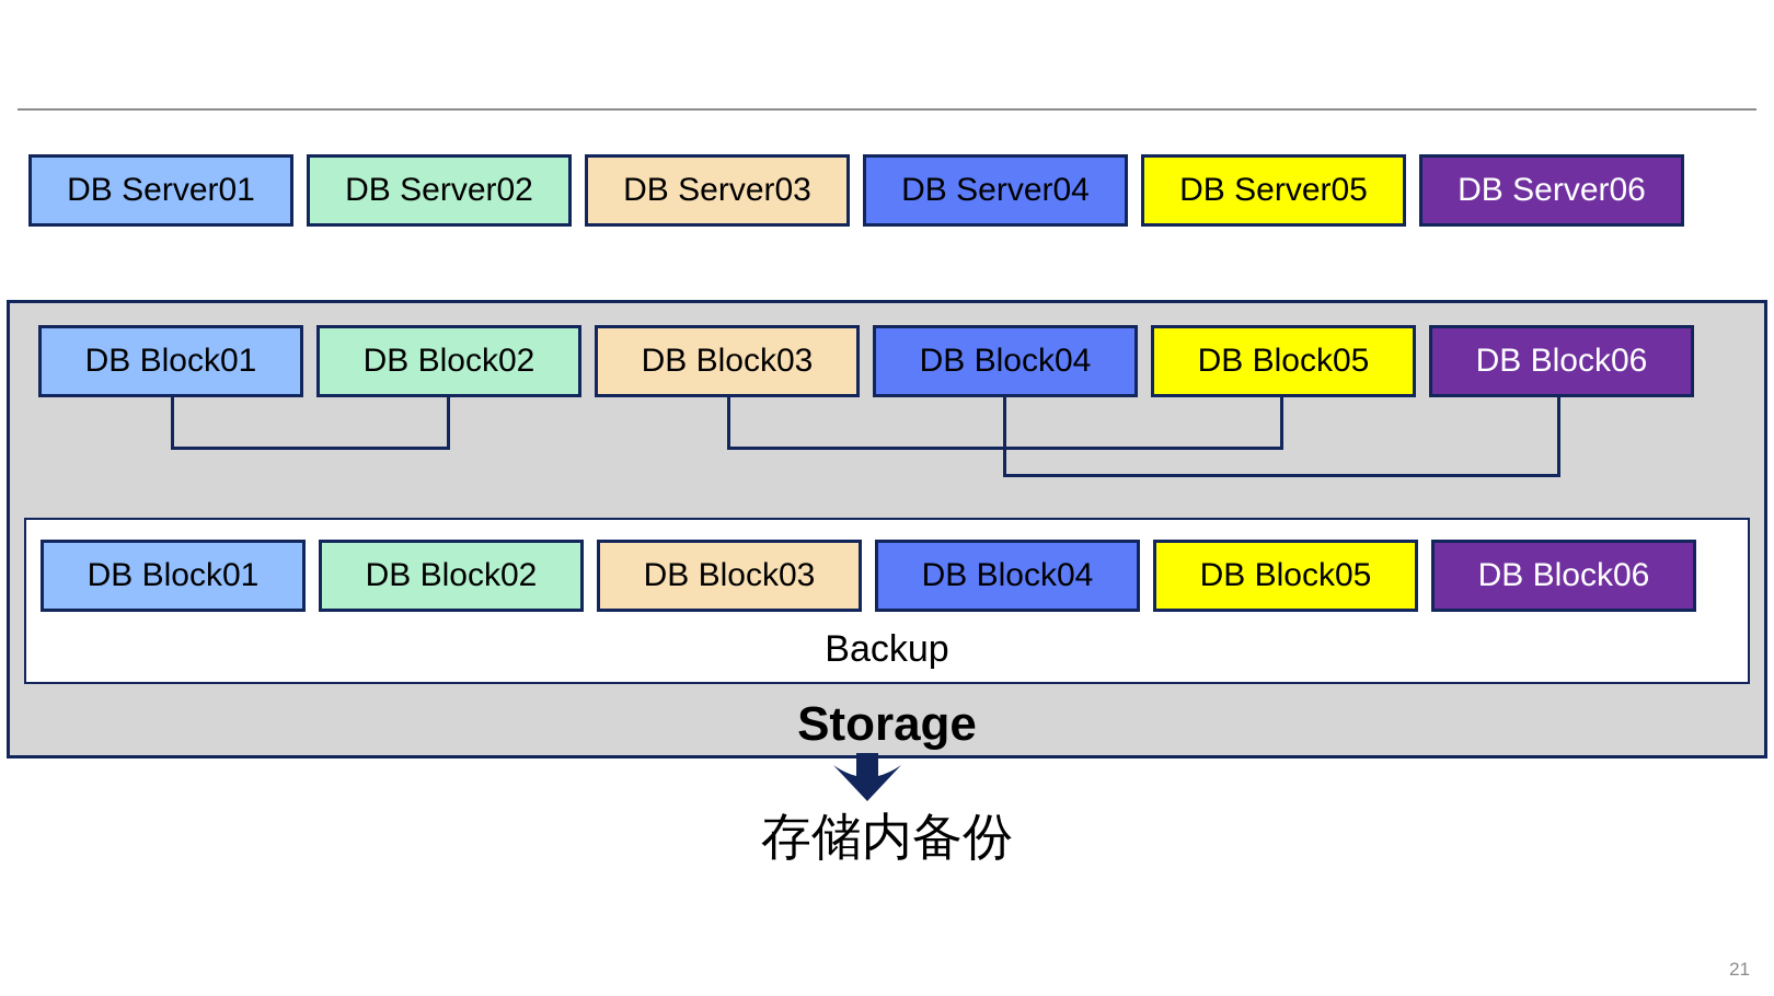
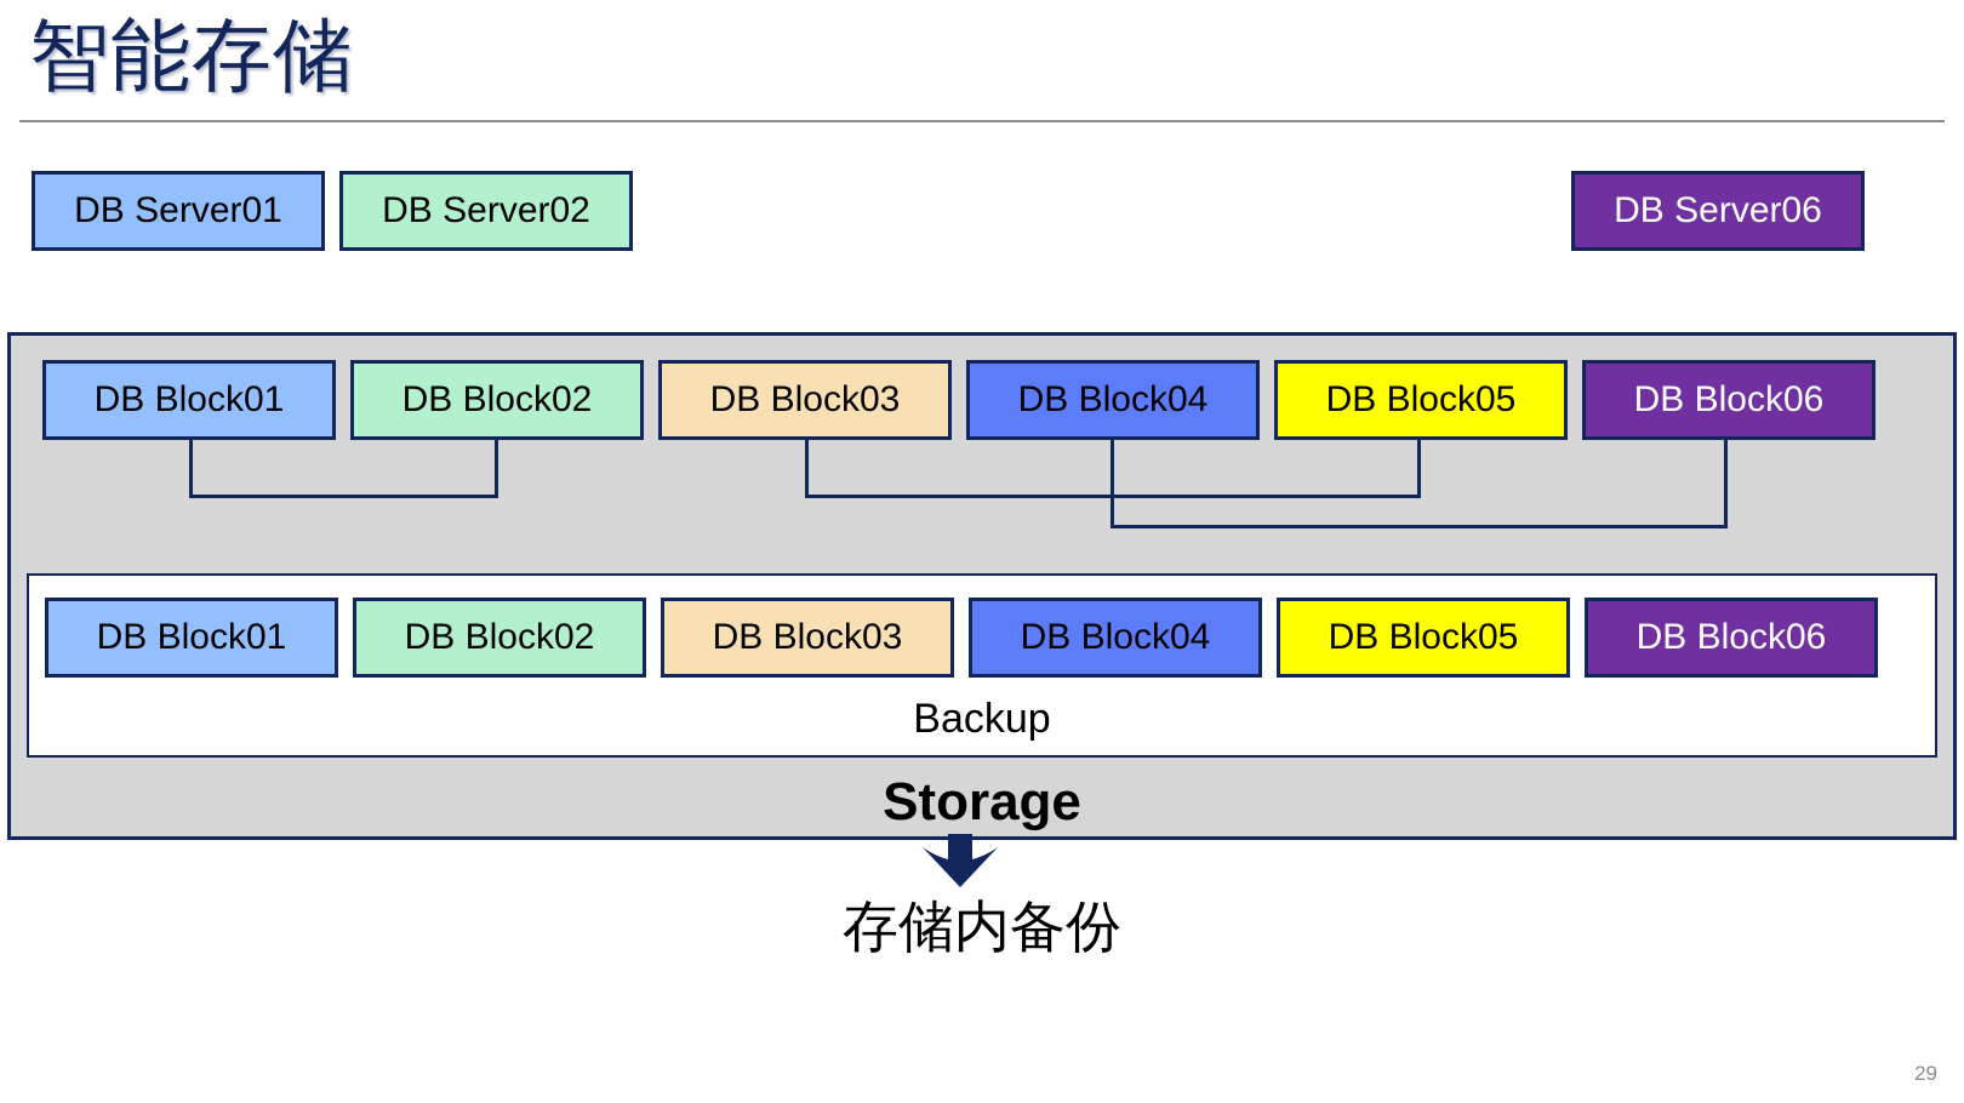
+ 智能存储
  DB Server01
  DB Server02
- DB Server03
- DB Server04
- DB Server05
  DB Server06
  DB Block01
  DB Block02
  DB Block03
  DB Block04
  DB Block05
  DB Block06
  DB Block01
  DB Block02
  DB Block03
  DB Block04
  DB Block05
  DB Block06
  Backup
  Storage
  存储内备份
- 21
+ 29
